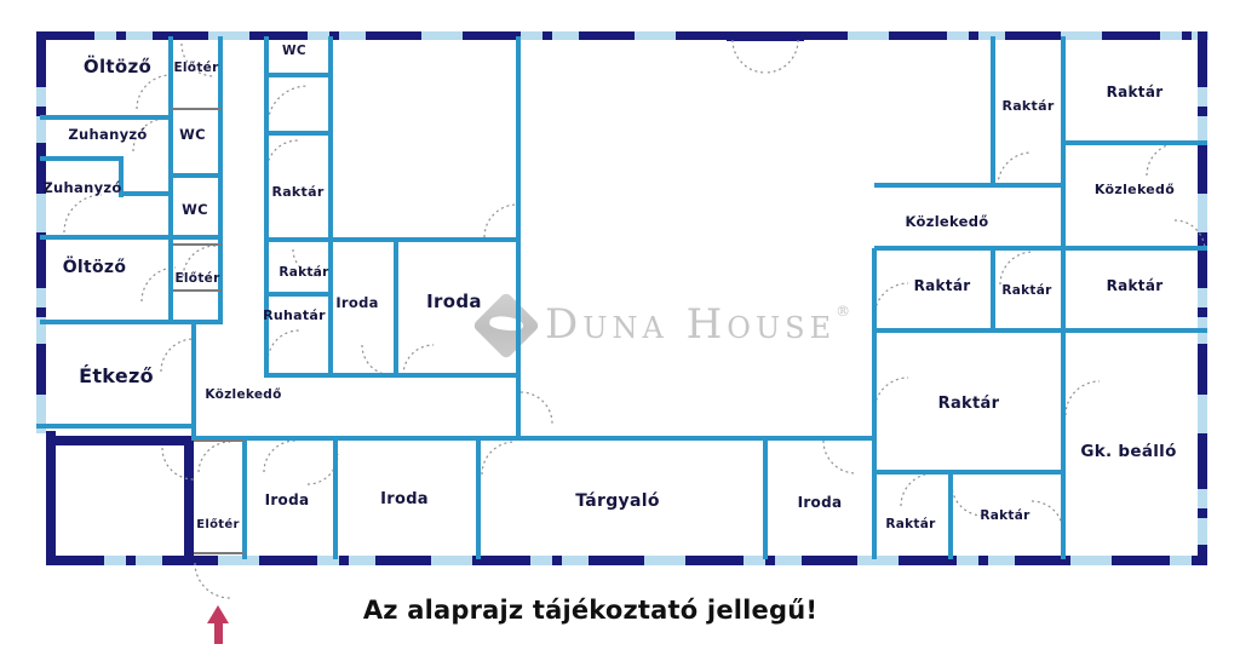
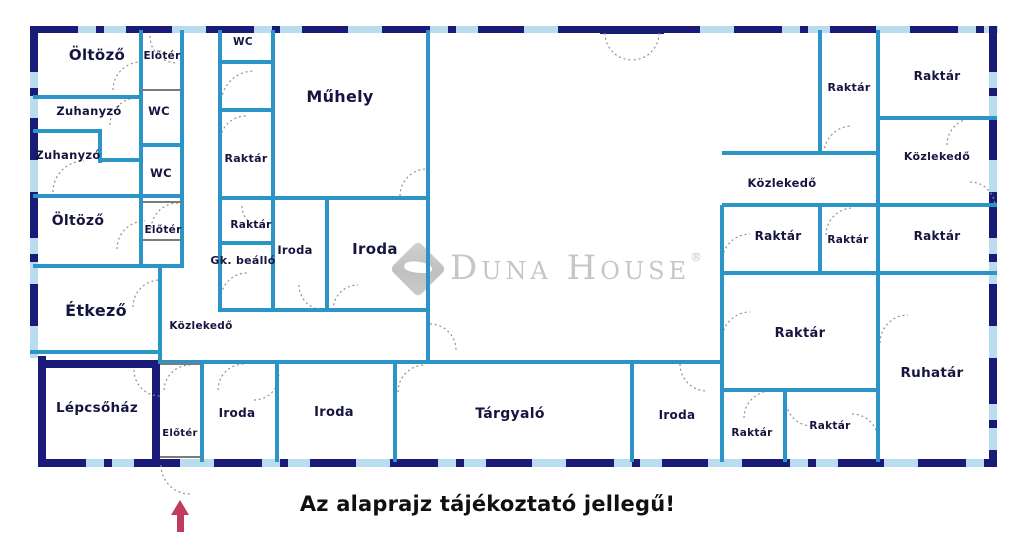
  Duna House®
  Az alaprajz tájékoztató jellegű!
  Öltöző
  Előtér
  Zuhanyzó
  WC
  Zuhanyzó
  WC
  Öltöző
  Előtér
  Étkező
  WC
  Raktár
  Raktár
- Ruhatár
+ Gk. beálló
+ Műhely
  Iroda
  Iroda
  Közlekedő
  Raktár
  Raktár
  Közlekedő
  Közlekedő
  Raktár
  Raktár
  Raktár
  Raktár
- Gk. beálló
+ Ruhatár
+ Lépcsőház
  Előtér
  Iroda
  Iroda
  Tárgyaló
  Iroda
  Raktár
  Raktár
